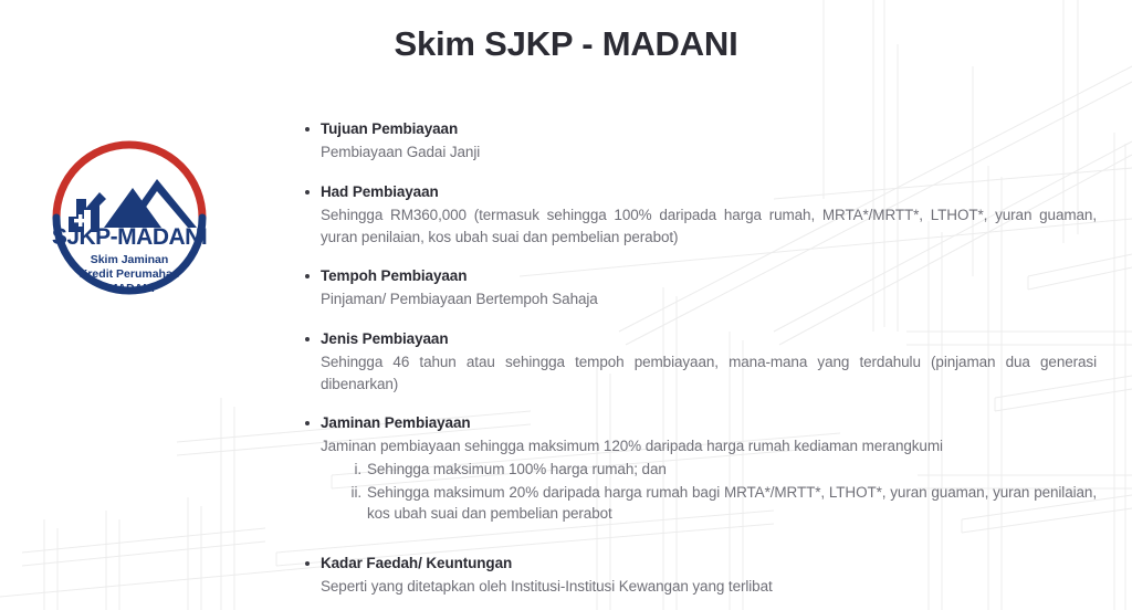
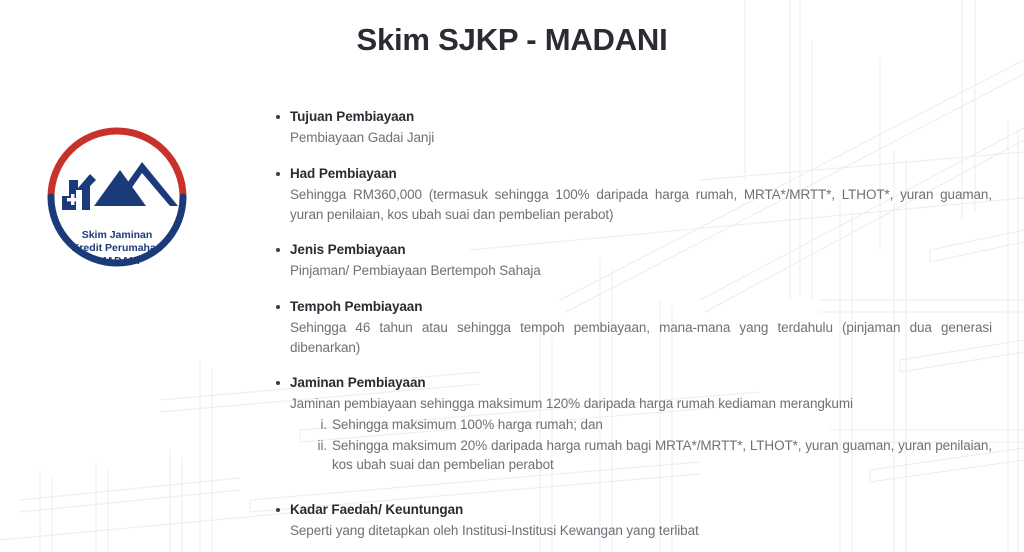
  Skim SJKP - MADANI
- SJKP-MADANI
  Skim Jaminan
  Kredit Perumahan
  -MADANI
  Tujuan Pembiayaan
  Pembiayaan Gadai Janji
  Had Pembiayaan
  Sehingga RM360,000 (termasuk sehingga 100% daripada harga rumah, MRTA*/MRTT*, LTHOT*, yuran guaman, yuran penilaian, kos ubah suai dan pembelian perabot)
- Tempoh Pembiayaan
+ Jenis Pembiayaan
  Pinjaman/ Pembiayaan Bertempoh Sahaja
- Jenis Pembiayaan
+ Tempoh Pembiayaan
  Sehingga 46 tahun atau sehingga tempoh pembiayaan, mana-mana yang terdahulu (pinjaman dua generasi dibenarkan)
  Jaminan Pembiayaan
  Jaminan pembiayaan sehingga maksimum 120% daripada harga rumah kediaman merangkumi
  i.
  Sehingga maksimum 100% harga rumah; dan
  ii.
  Sehingga maksimum 20% daripada harga rumah bagi MRTA*/MRTT*, LTHOT*, yuran guaman, yuran penilaian, kos ubah suai dan pembelian perabot
  Kadar Faedah/ Keuntungan
  Seperti yang ditetapkan oleh Institusi-Institusi Kewangan yang terlibat
